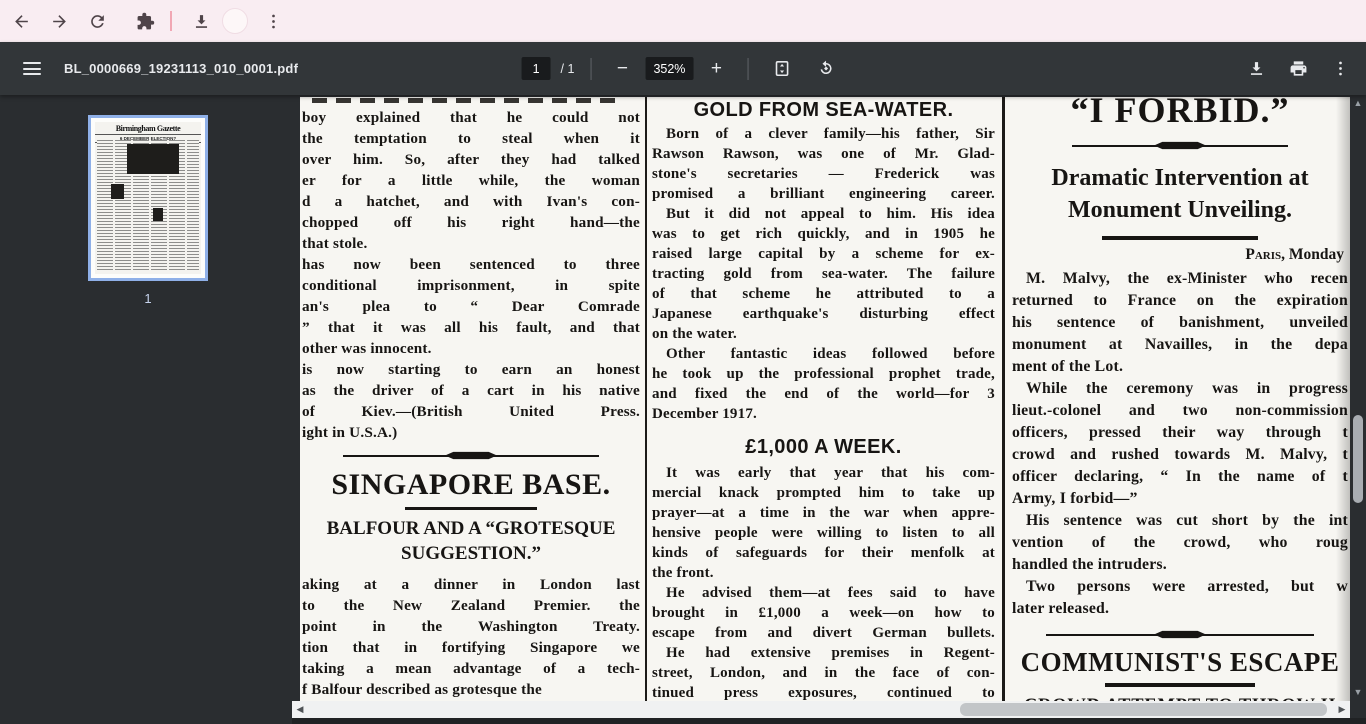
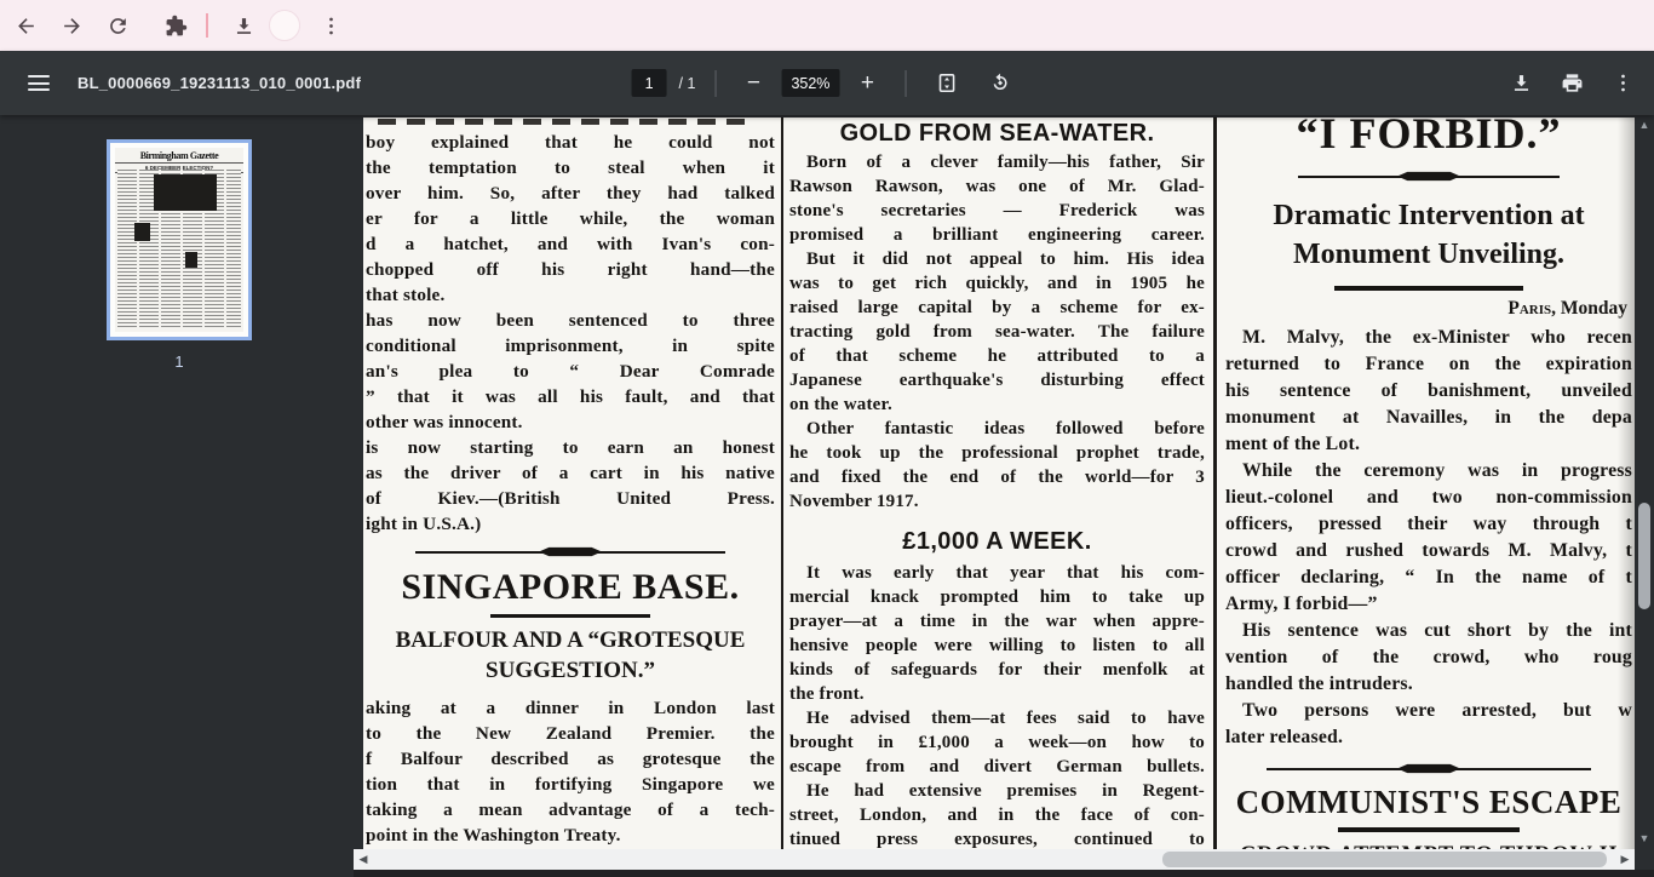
  BL_0000669_19231113_010_0001.pdf
  1
  / 1
  −
  352%
  +
  Birmingham Gazette
  1
  boy explained that he could not
  the temptation to steal when it
  over him. So, after they had talked
  er for a little while, the woman
  d a hatchet, and with Ivan's con-
  chopped off his right hand—the
  that stole.
  has now been sentenced to three
  conditional imprisonment, in spite
  an's plea to “ Dear Comrade
  ” that it was all his fault, and that
  other was innocent.
  is now starting to earn an honest
  as the driver of a cart in his native
  of Kiev.—(British United Press.
  ight in U.S.A.)
  SINGAPORE BASE.
  BALFOUR AND A “GROTESQUE
  SUGGESTION.”
  aking at a dinner in London last
  to the New Zealand Premier. the
- point in the Washington Treaty.
+ f Balfour described as grotesque the
  tion that in fortifying Singapore we
  taking a mean advantage of a tech-
- f Balfour described as grotesque the
+ point in the Washington Treaty.
  GOLD FROM SEA-WATER.
  Born of a clever family—his father, Sir
  Rawson Rawson, was one of Mr. Glad-
  stone's secretaries — Frederick was
  promised a brilliant engineering career.
  But it did not appeal to him. His idea
  was to get rich quickly, and in 1905 he
  raised large capital by a scheme for ex-
  tracting gold from sea-water. The failure
  of that scheme he attributed to a
  Japanese earthquake's disturbing effect
  on the water.
  Other fantastic ideas followed before
  he took up the professional prophet trade,
  and fixed the end of the world—for 3
- December 1917.
+ November 1917.
  £1,000 A WEEK.
  It was early that year that his com-
  mercial knack prompted him to take up
  prayer—at a time in the war when appre-
  hensive people were willing to listen to all
  kinds of safeguards for their menfolk at
  the front.
  He advised them—at fees said to have
  brought in £1,000 a week—on how to
  escape from and divert German bullets.
  He had extensive premises in Regent-
  street, London, and in the face of con-
  tinued press exposures, continued to
  “I FORBID.”
  Dramatic Intervention at
  Monument Unveiling.
  Paris, Monda
  M. Malvy, the ex-Minister who rec
  returned to France on the expiratio
  his sentence of banishment, unveil
  monument at Navailles, in the de
  ment of the Lot.
  While the ceremony was in progre
  lieut.-colonel and two non-commissio
  officers, pressed their way through
  crowd and rushed towards M. Malvy,
  officer declaring, “ In the name of
  Army, I forbid—”
  His sentence was cut short by the i
  vention of the crowd, who ro
  handled the intruders.
  Two persons were arrested, but
  later released.
  COMMUNIST'S ESCAPE
  ▲
  ▼
  ◀
  ▶
